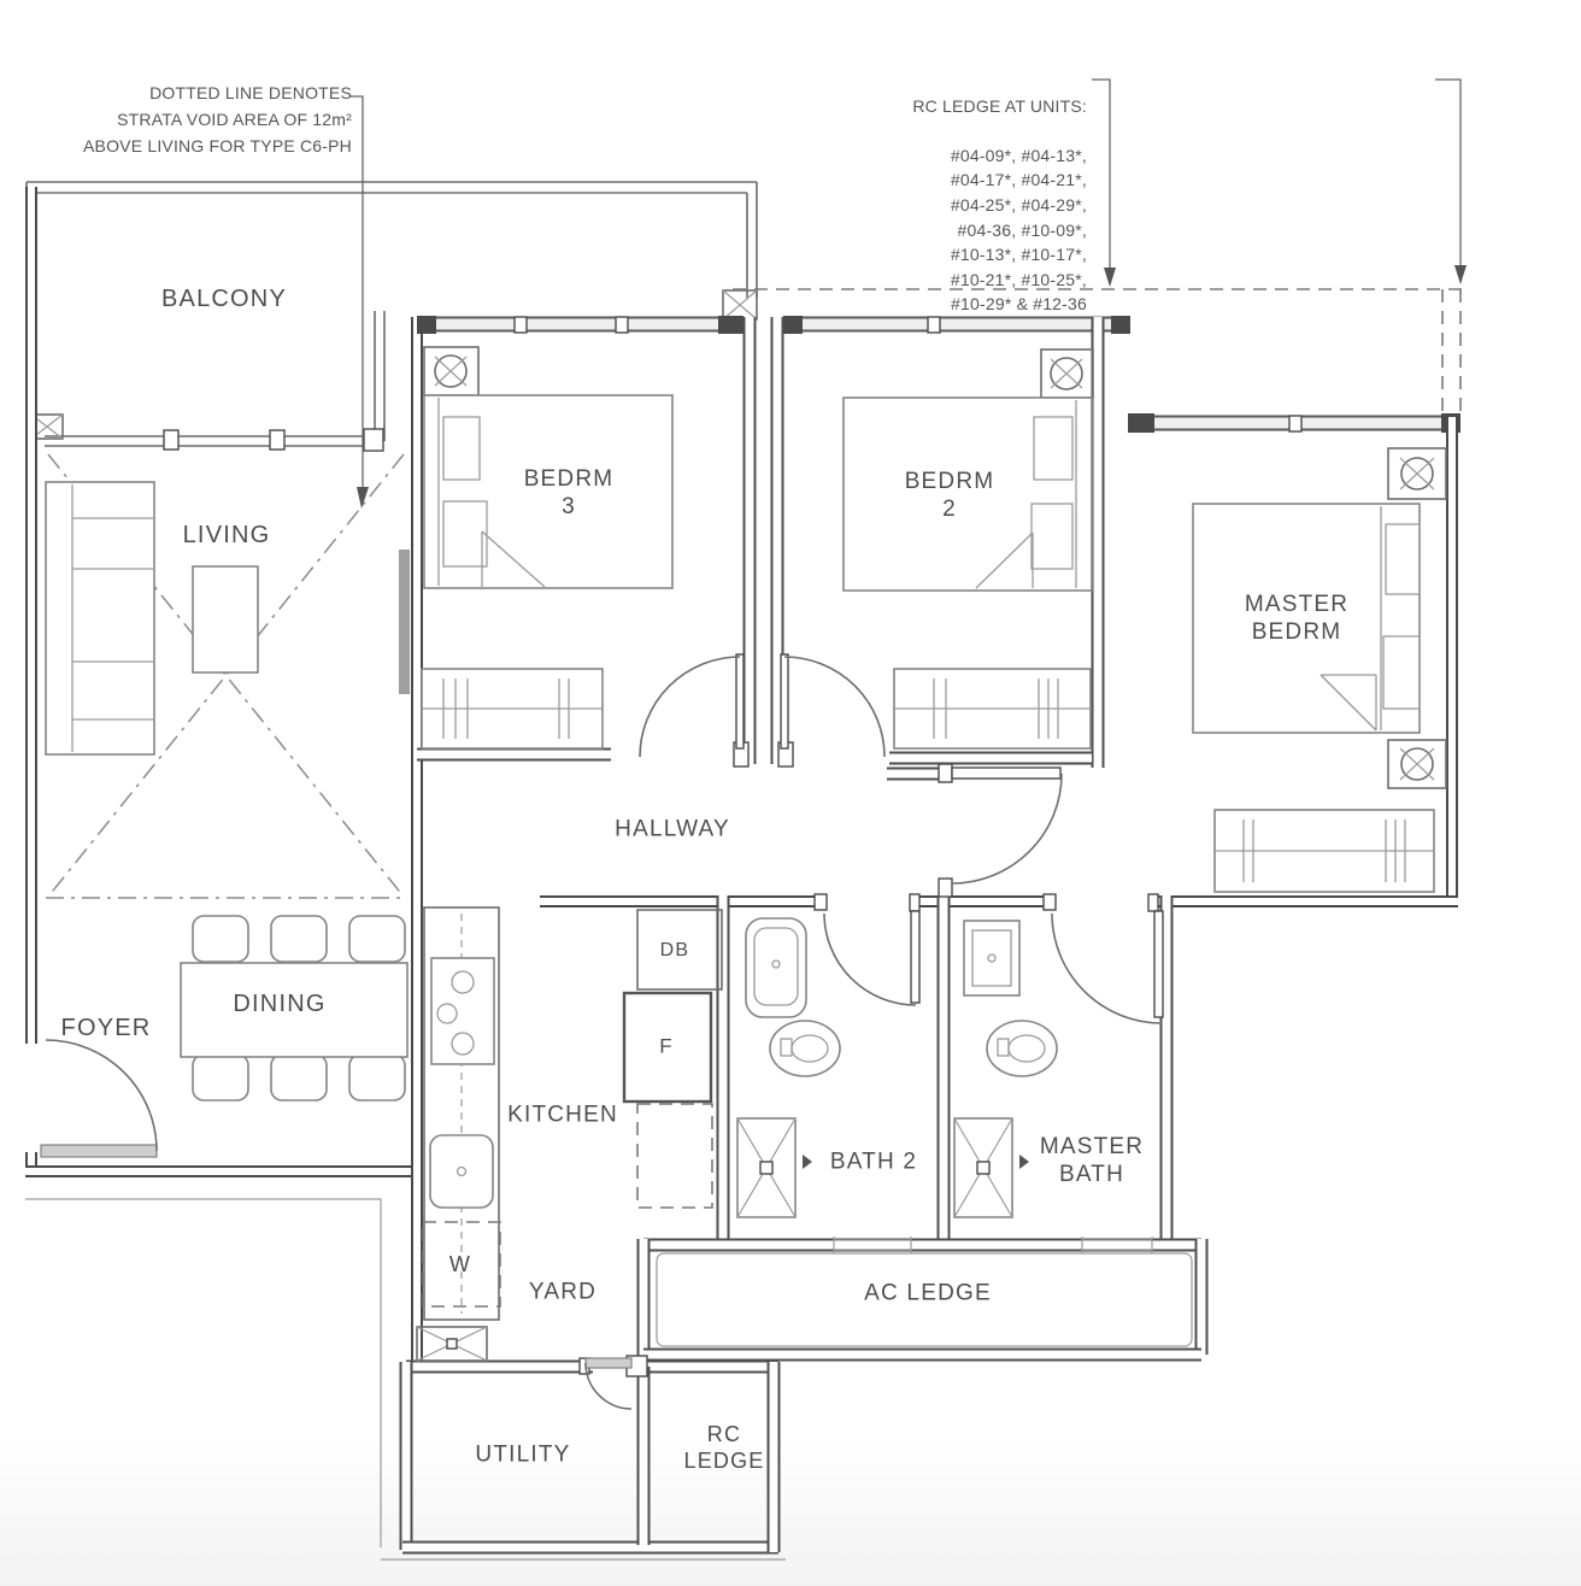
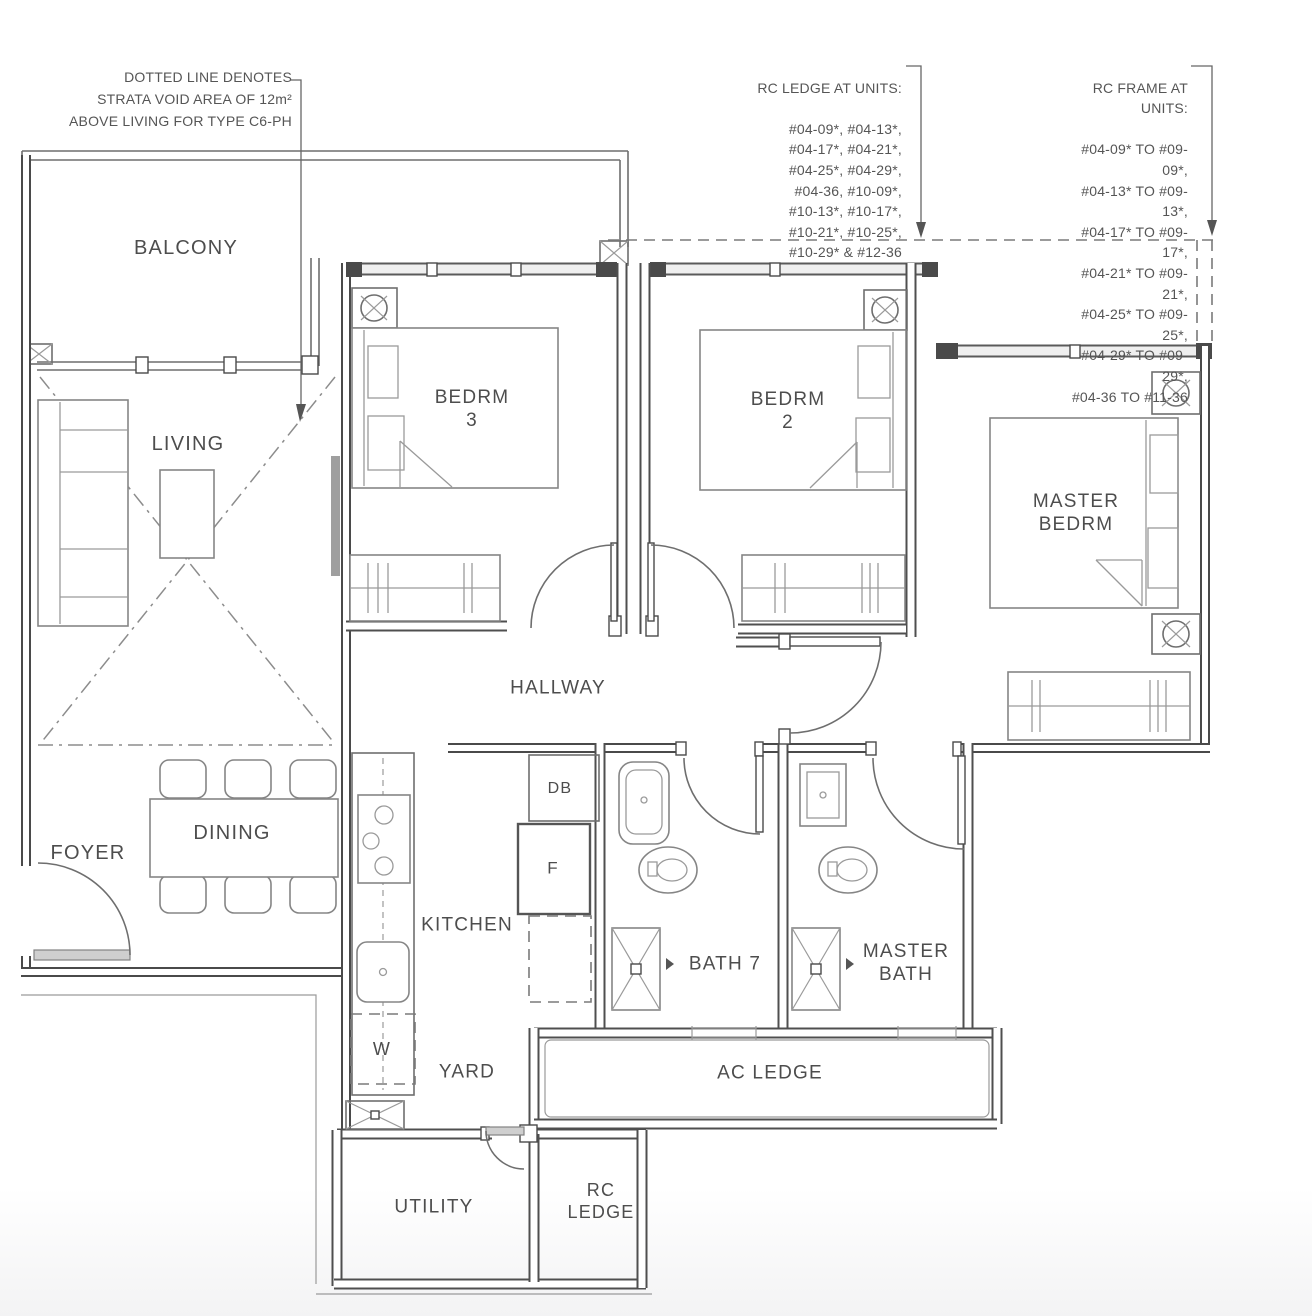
  BALCONY
  LIVING
  BEDRM
  3
  BEDRM
  2
  MASTER
  BEDRM
  HALLWAY
  FOYER
  DINING
  KITCHEN
  YARD
- BATH 2
+ BATH 7
  MASTER
  BATH
  AC LEDGE
  UTILITY
  RC
  LEDGE
  DB
  F
  W
  DOTTED LINE DENOTES
  STRATA VOID AREA OF 12m²
  ABOVE LIVING FOR TYPE C6-PH
  RC LEDGE AT UNITS:
  #04-09*, #04-13*,
  #04-17*, #04-21*,
  #04-25*, #04-29*,
  #04-36, #10-09*,
  #10-13*, #10-17*,
  #10-21*, #10-25*,
  #10-29* & #12-36
+ RC FRAME AT UNITS:
+ #04-09* TO #09-09*,
+ #04-13* TO #09-13*,
+ #04-17* TO #09-17*,
+ #04-21* TO #09-21*,
+ #04-25* TO #09-25*,
+ #04-29* TO #09-29*,
+ #04-36 TO #11-36
